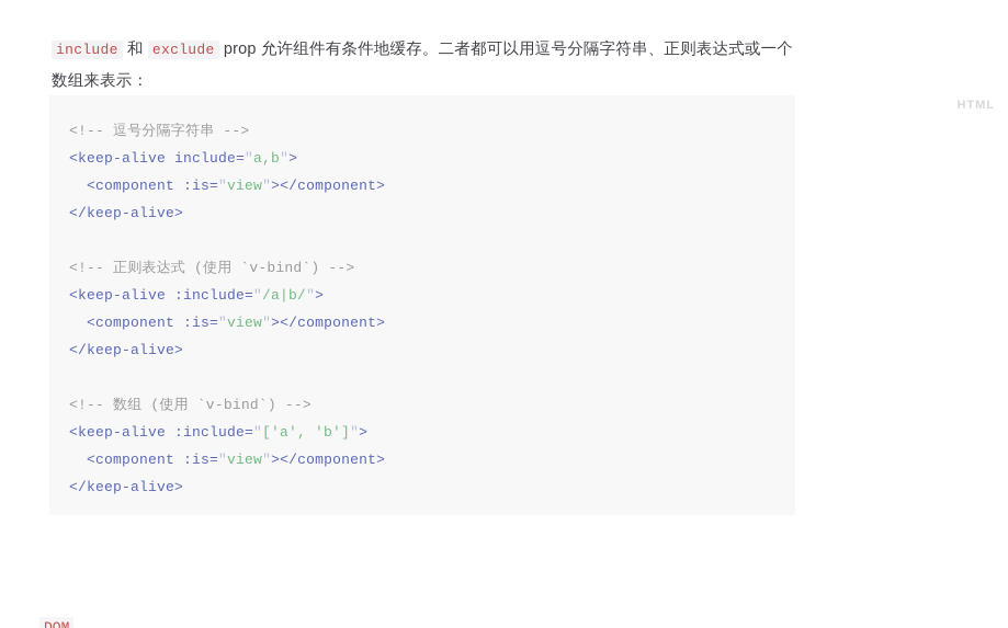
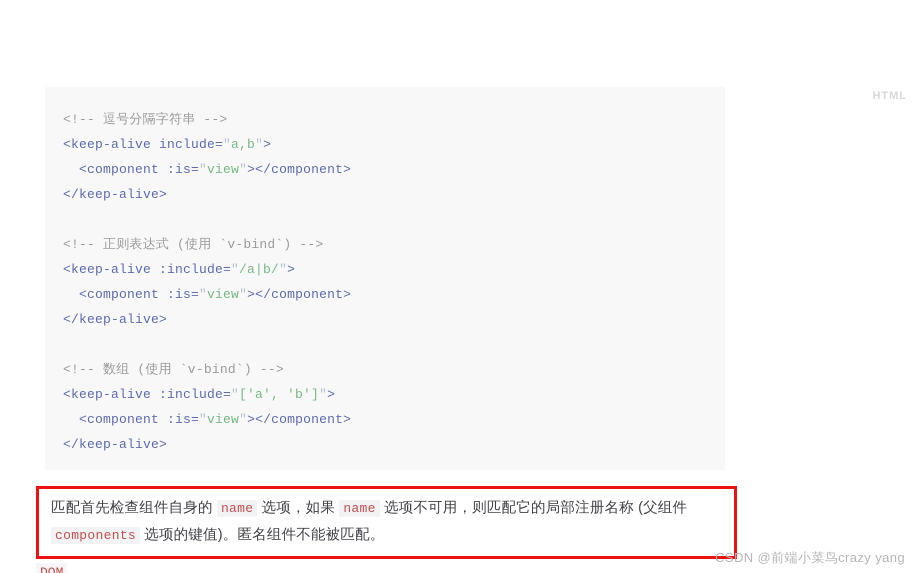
- include 和 exclude prop 允许组件有条件地缓存。二者都可以用逗号分隔字符串、正则表达式或一个数组来表示：
  <!-- 逗号分隔字符串 --> <keep-alive include="a,b"> <component :is="view"></component> </keep-alive> <!-- 正则表达式 (使用 `v-bind`) --> <keep-alive :include="/a|b/"> <component :is="view"></component> </keep-alive> <!-- 数组 (使用 `v-bind`) --> <keep-alive :include="['a', 'b']"> <component :is="view"></component> </keep-alive>
  HTML
+ 匹配首先检查组件自身的 name 选项，如果 name 选项不可用，则匹配它的局部注册名称 (父组件 components 选项的键值)。匿名组件不能被匹配。
+ CSDN @前端小菜鸟crazy yang
